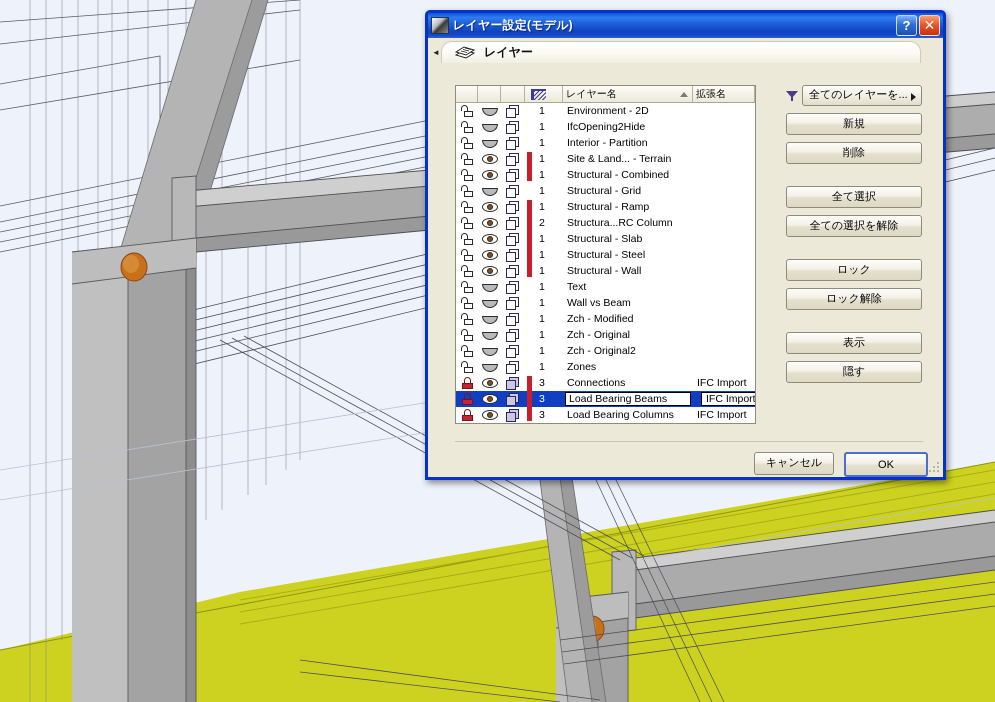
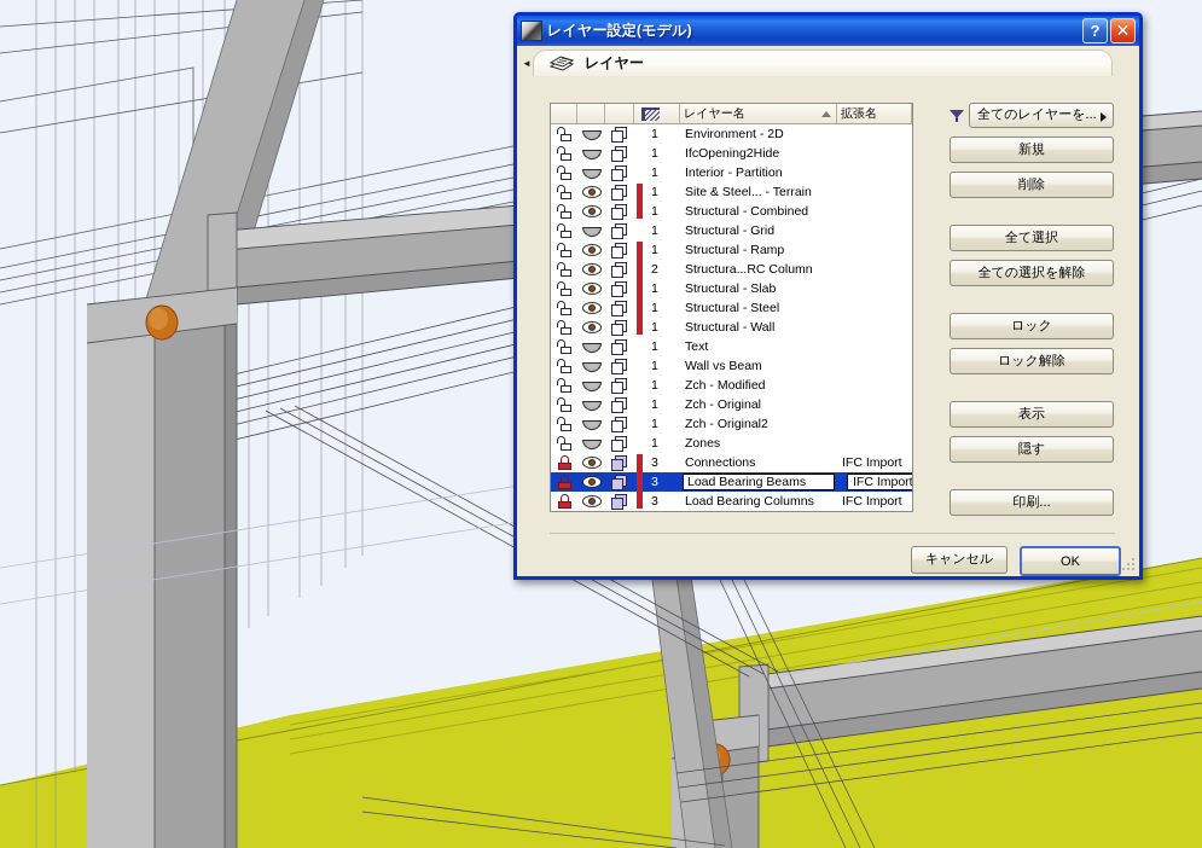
  レイヤー設定(モデル)
  ?
  ✕
  ◄
  レイヤー
  レイヤー名
  拡張名
  1
  Environment - 2D
  1
  IfcOpening2Hide
  1
  Interior - Partition
  1
- Site & Land... - Terrain
+ Site & Steel... - Terrain
  1
  Structural - Combined
  1
  Structural - Grid
  1
  Structural - Ramp
  2
  Structura...RC Column
  1
  Structural - Slab
  1
  Structural - Steel
  1
  Structural - Wall
  1
  Text
  1
  Wall vs Beam
  1
  Zch - Modified
  1
  Zch - Original
  1
  Zch - Original2
  1
  Zones
  3
  Connections
  IFC Import
  3
  Load Bearing Beams
  IFC Import
  3
  Load Bearing Columns
  IFC Import
  全てのレイヤーを...
  新規
  削除
  全て選択
  全ての選択を解除
  ロック
  ロック解除
  表示
  隠す
+ 印刷...
  キャンセル
  OK
